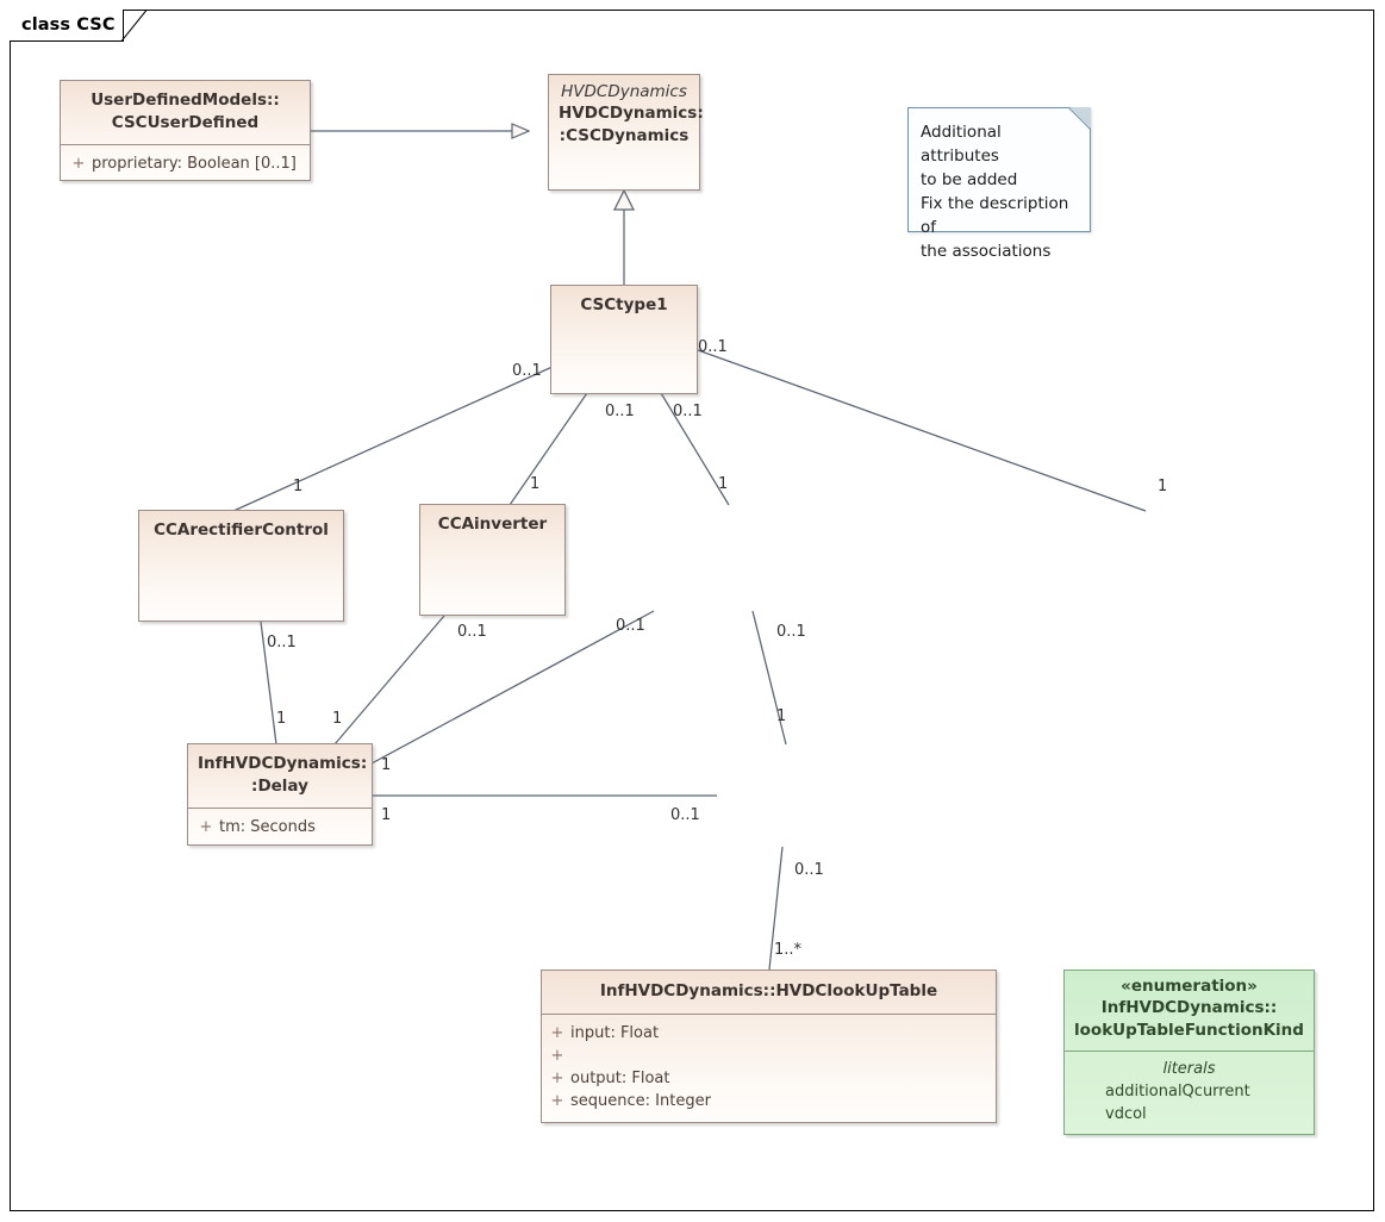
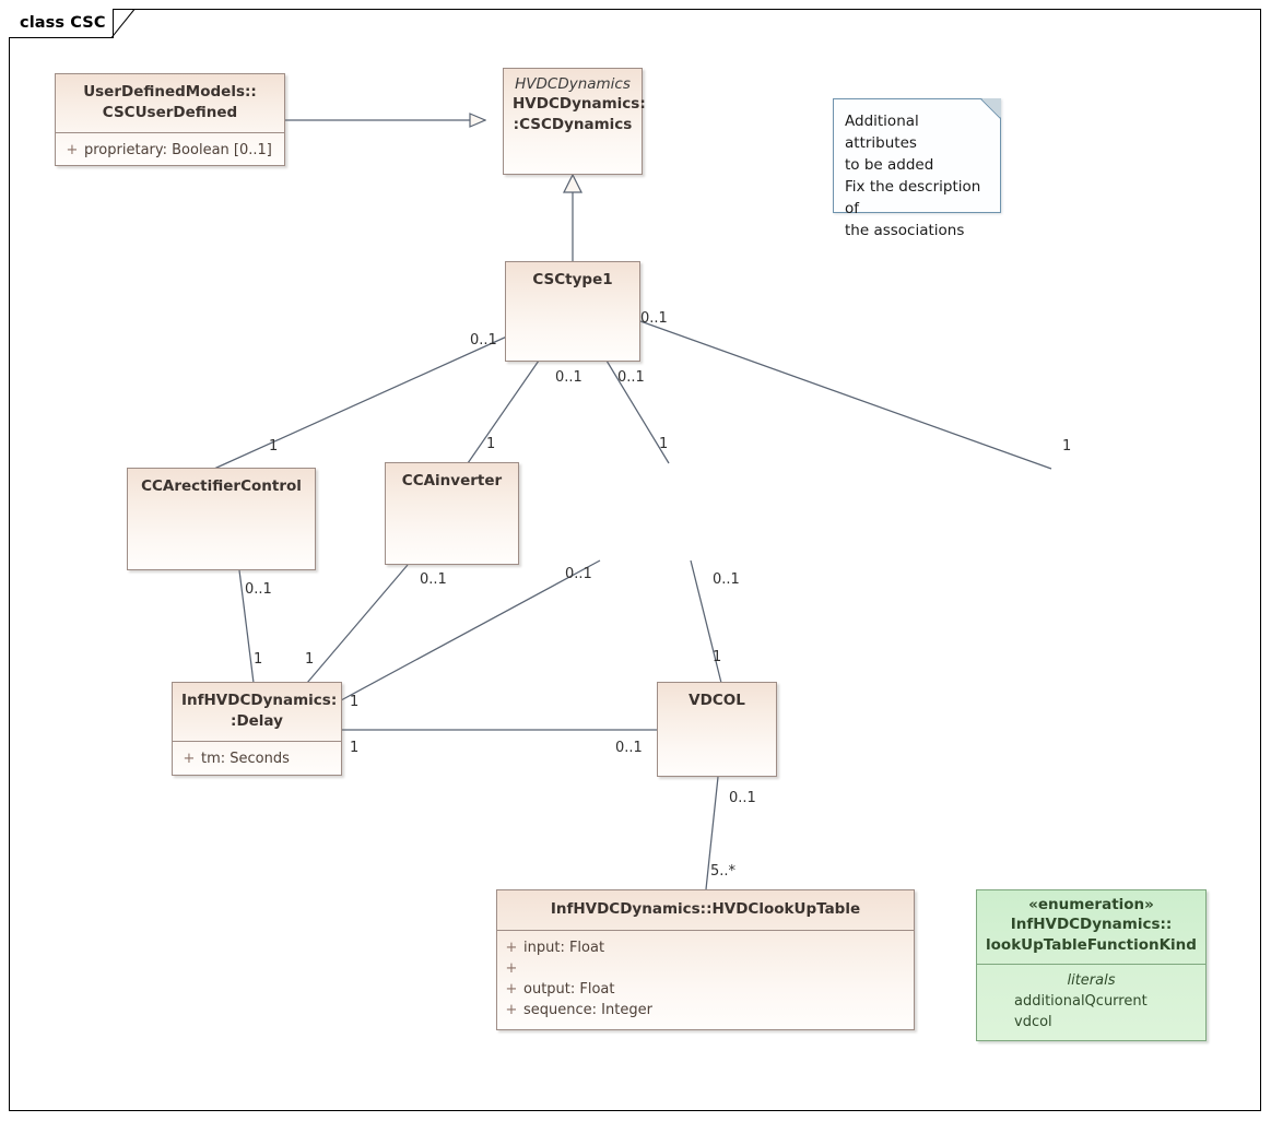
  class CSC
  UserDefinedModels::
  CSCUserDefined
  +
  proprietary: Boolean [0..1]
  HVDCDynamics
  HVDCDynamics:
  :CSCDynamics
  CSCtype1
  CCArectifierControl
  CCAinverter
  InfHVDCDynamics:
  :Delay
  +
  tm: Seconds
+ VDCOL
  InfHVDCDynamics::HVDClookUpTable
  +
  input: Float
  +
  +
  output: Float
  +
  sequence: Integer
  «enumeration»
  InfHVDCDynamics::
  lookUpTableFunctionKind
  literals
  additionalQcurrent
  vdcol
  Additional attributes
  to be added
  Fix the description of
  the associations
  0..1
  0..1
  0..1
  0..1
  1
  1
  1
  1
  0..1
  1
  0..1
  1
  0..1
  1
  0..1
  1
  1
  0..1
  0..1
- 1..*
+ 5..*
